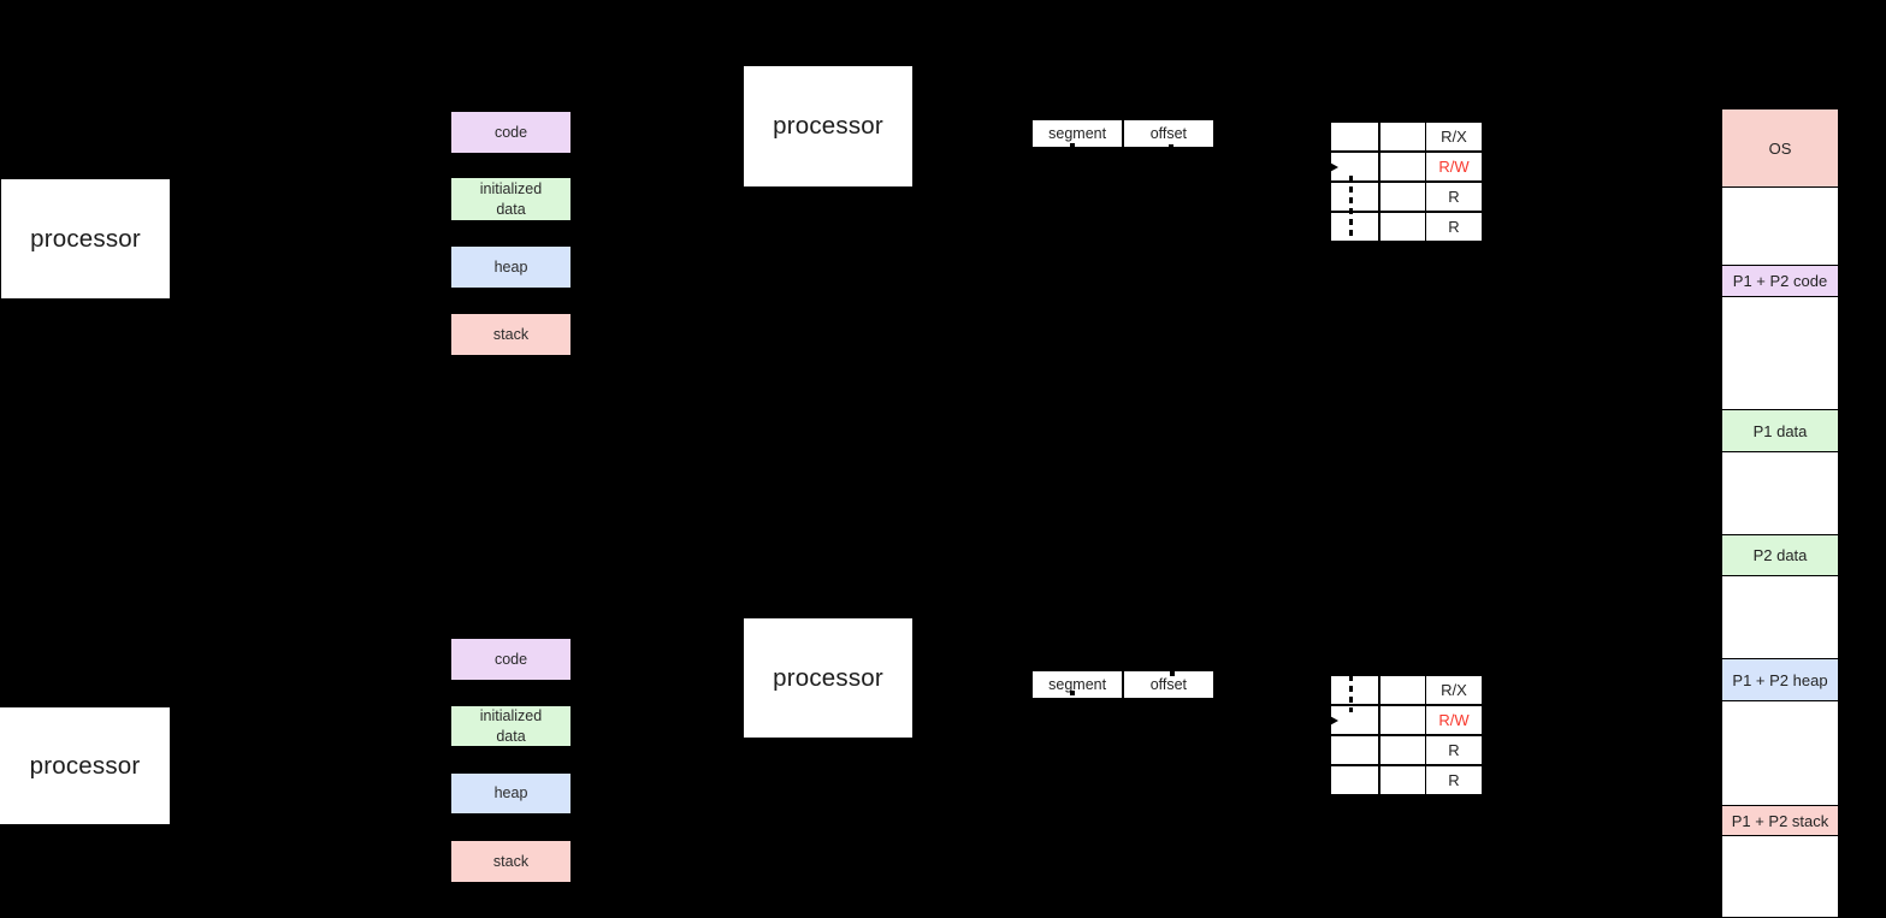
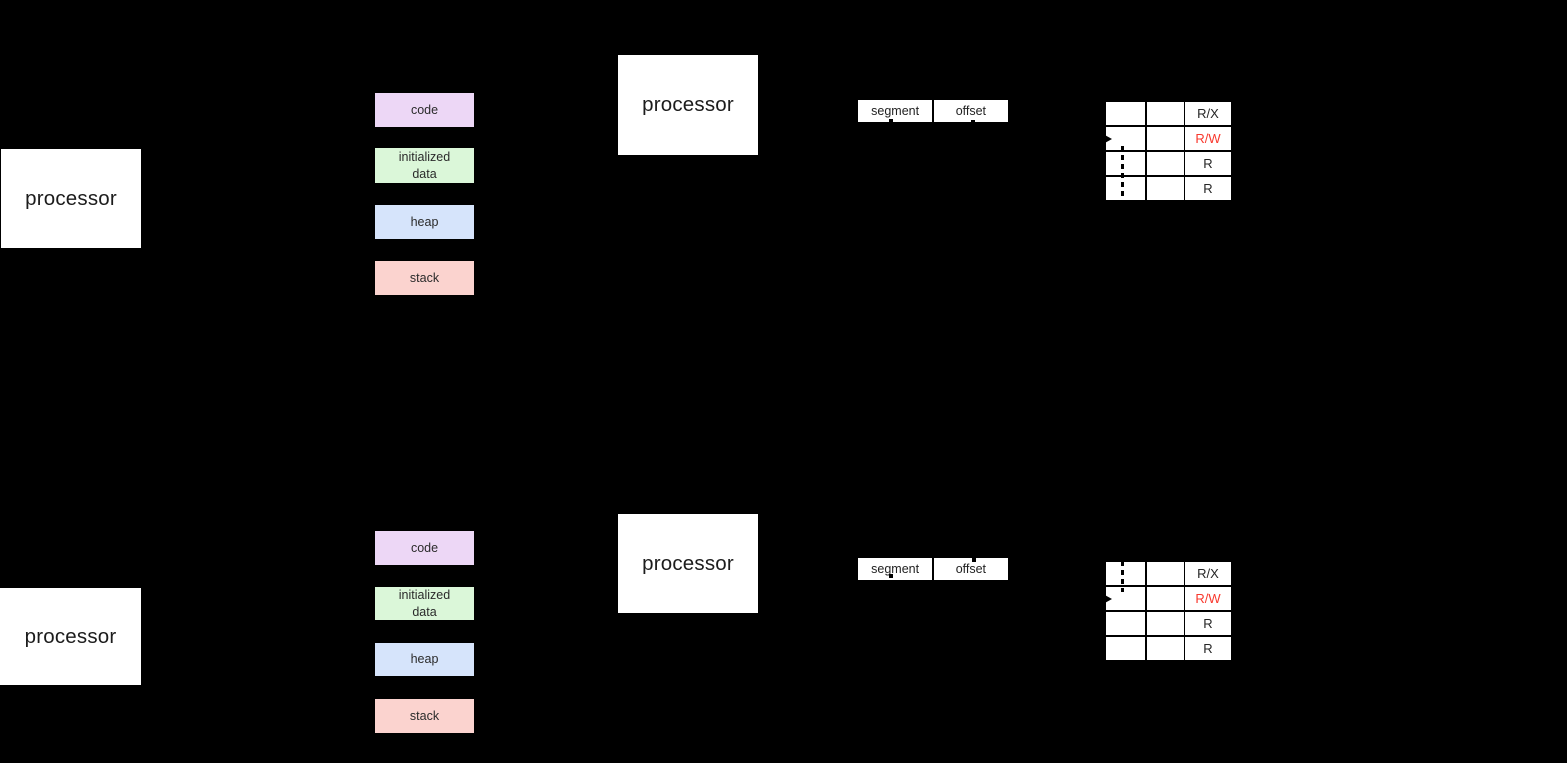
  processor
  code
  initialized data
  heap
  stack
  processor
  segment
  offset
  R/X
  R/W
  R
  R
  processor
  code
  initialized data
  heap
  stack
  processor
  segment
  offset
  R/X
  R/W
  R
  R
- OS
- P1 + P2 code
- P1 data
- P2 data
- P1 + P2 heap
- P1 + P2 stack
